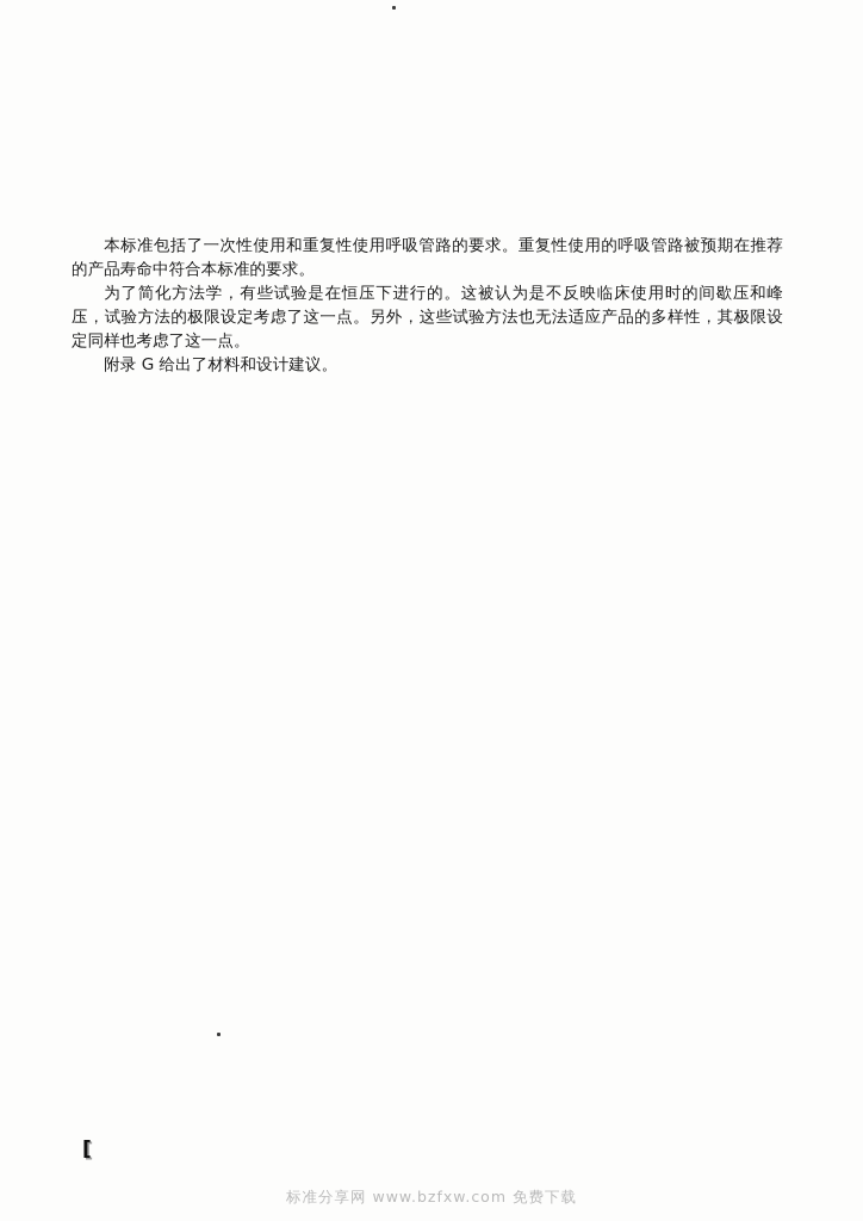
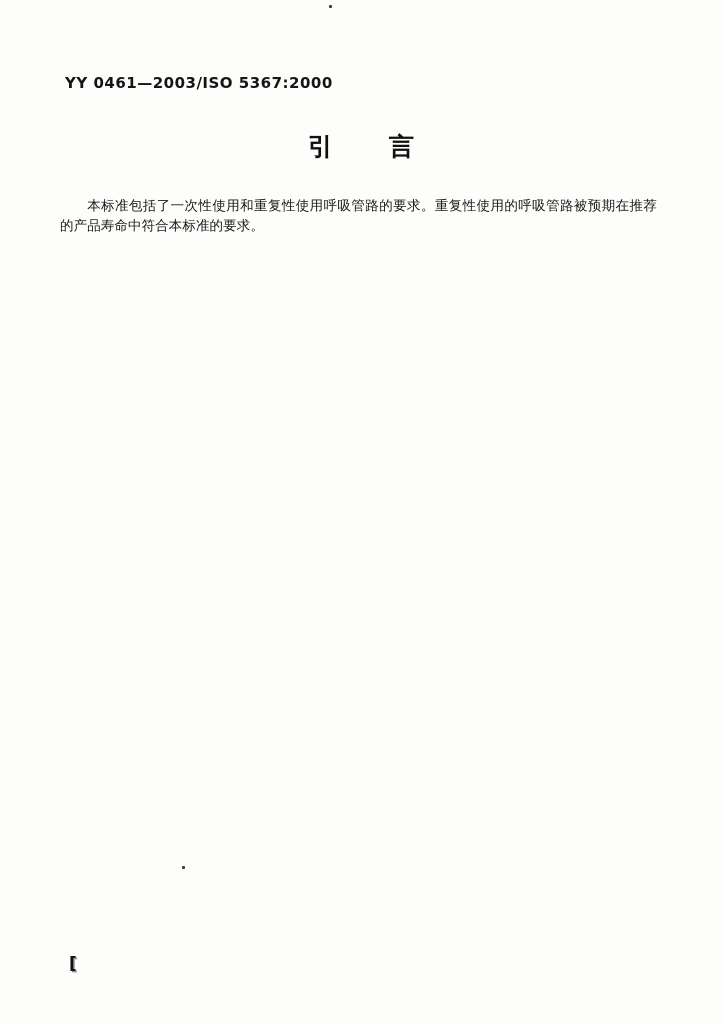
+ YY 0461—2003/ISO 5367:2000
+ 引 言
  本标准包括了一次性使用和重复性使用呼吸管路的要求。重复性使用的呼吸管路被预期在推荐的产品寿命中符合本标准的要求。
- 为了简化方法学，有些试验是在恒压下进行的。这被认为是不反映临床使用时的间歇压和峰压，试验方法的极限设定考虑了这一点。另外，这些试验方法也无法适应产品的多样性，其极限设定同样也考虑了这一点。
- 附录 G 给出了材料和设计建议。
  [
- 标准分享网 www.bzfxw.com 免费下载
